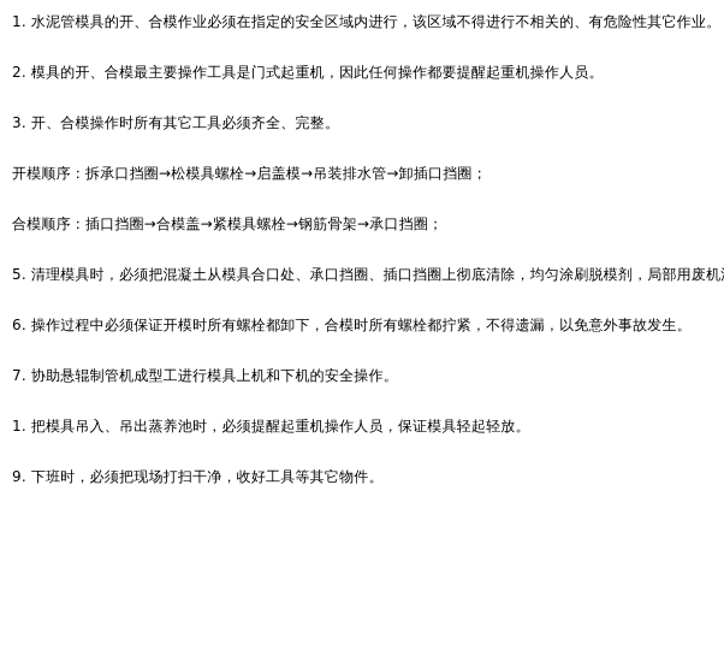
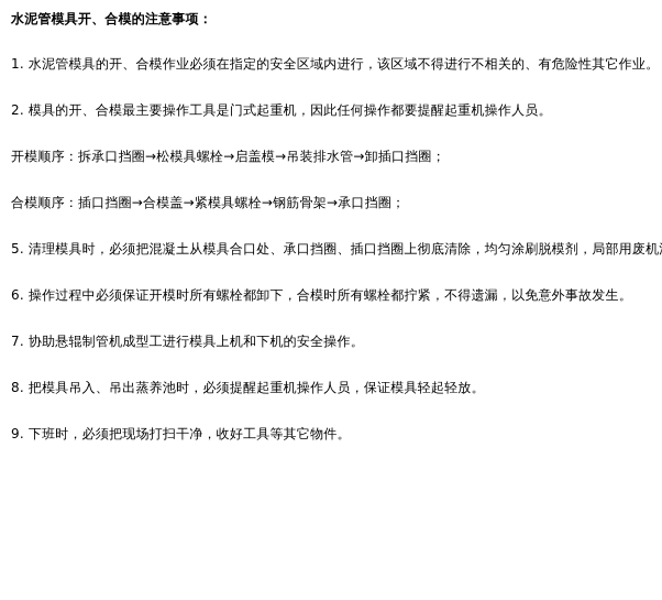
+ 水泥管模具开、合模的注意事项：
  1. 水泥管模具的开、合模作业必须在指定的安全区域内进行，该区域不得进行不相关的、有危险性其它作业。
  2. 模具的开、合模最主要操作工具是门式起重机，因此任何操作都要提醒起重机操作人员。
- 3. 开、合模操作时所有其它工具必须齐全、完整。
  开模顺序：拆承口挡圈→松模具螺栓→启盖模→吊装排水管→卸插口挡圈；
  合模顺序：插口挡圈→合模盖→紧模具螺栓→钢筋骨架→承口挡圈；
  5. 清理模具时，必须把混凝土从模具合口处、承口挡圈、插口挡圈上彻底清除，均匀涂刷脱模剂，局部用废机
  6. 操作过程中必须保证开模时所有螺栓都卸下，合模时所有螺栓都拧紧，不得遗漏，以免意外事故发生。
  7. 协助悬辊制管机成型工进行模具上机和下机的安全操作。
- 1. 把模具吊入、吊出蒸养池时，必须提醒起重机操作人员，保证模具轻起轻放。
+ 8. 把模具吊入、吊出蒸养池时，必须提醒起重机操作人员，保证模具轻起轻放。
  9. 下班时，必须把现场打扫干净，收好工具等其它物件。
